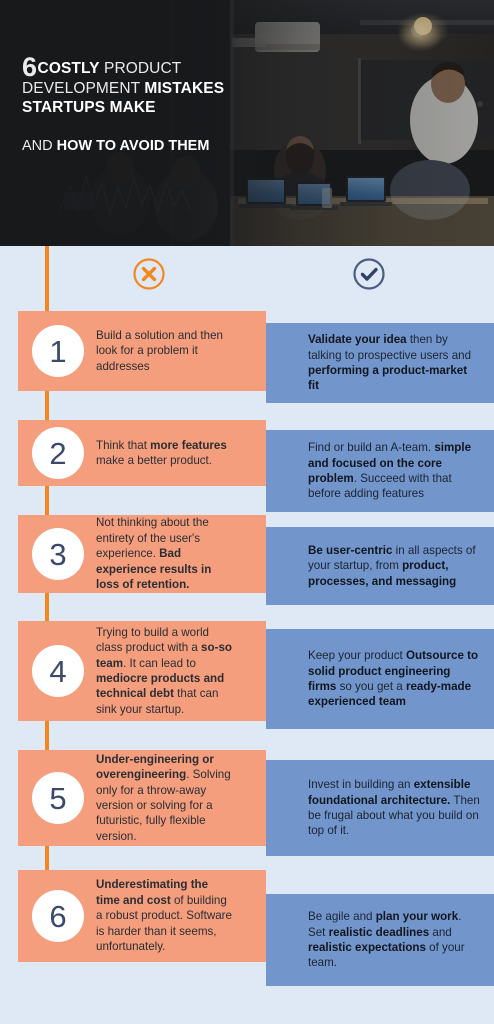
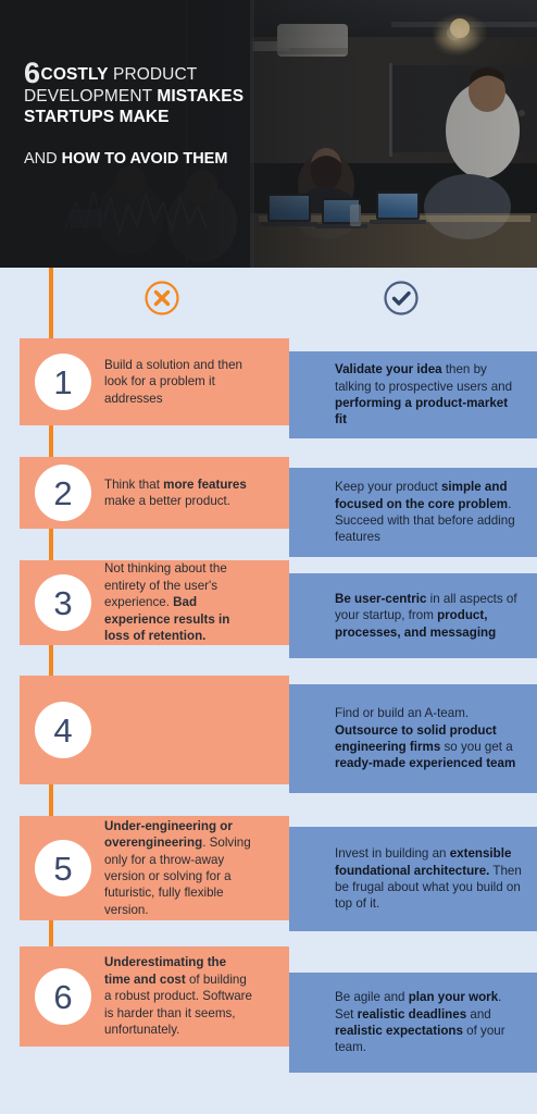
  6COSTLY PRODUCT
  DEVELOPMENT MISTAKES
  STARTUPS MAKE
  AND HOW TO AVOID THEM
  1
  Build a solution and then look for a problem it addresses
  Validate your idea then by talking to prospective users and performing a product-market fit
  2
  Think that more features make a better product.
- Find or build an A-team. simple and focused on the core problem. Succeed with that before adding features
+ Keep your product simple and focused on the core problem. Succeed with that before adding features
  3
  Not thinking about the entirety of the user's experience. Bad experience results in loss of retention.
  Be user-centric in all aspects of your startup, from product, processes, and messaging
  4
- Trying to build a world class product with a so-so team. It can lead to mediocre products and technical debt that can sink your startup.
- Keep your product Outsource to solid product engineering firms so you get a ready-made experienced team
+ Find or build an A-team. Outsource to solid product engineering firms so you get a ready-made experienced team
  5
  Under-engineering or overengineering. Solving only for a throw-away version or solving for a futuristic, fully flexible version.
  Invest in building an extensible foundational architecture. Then be frugal about what you build on top of it.
  6
  Underestimating the time and cost of building a robust product. Software is harder than it seems, unfortunately.
  Be agile and plan your work. Set realistic deadlines and realistic expectations of your team.
